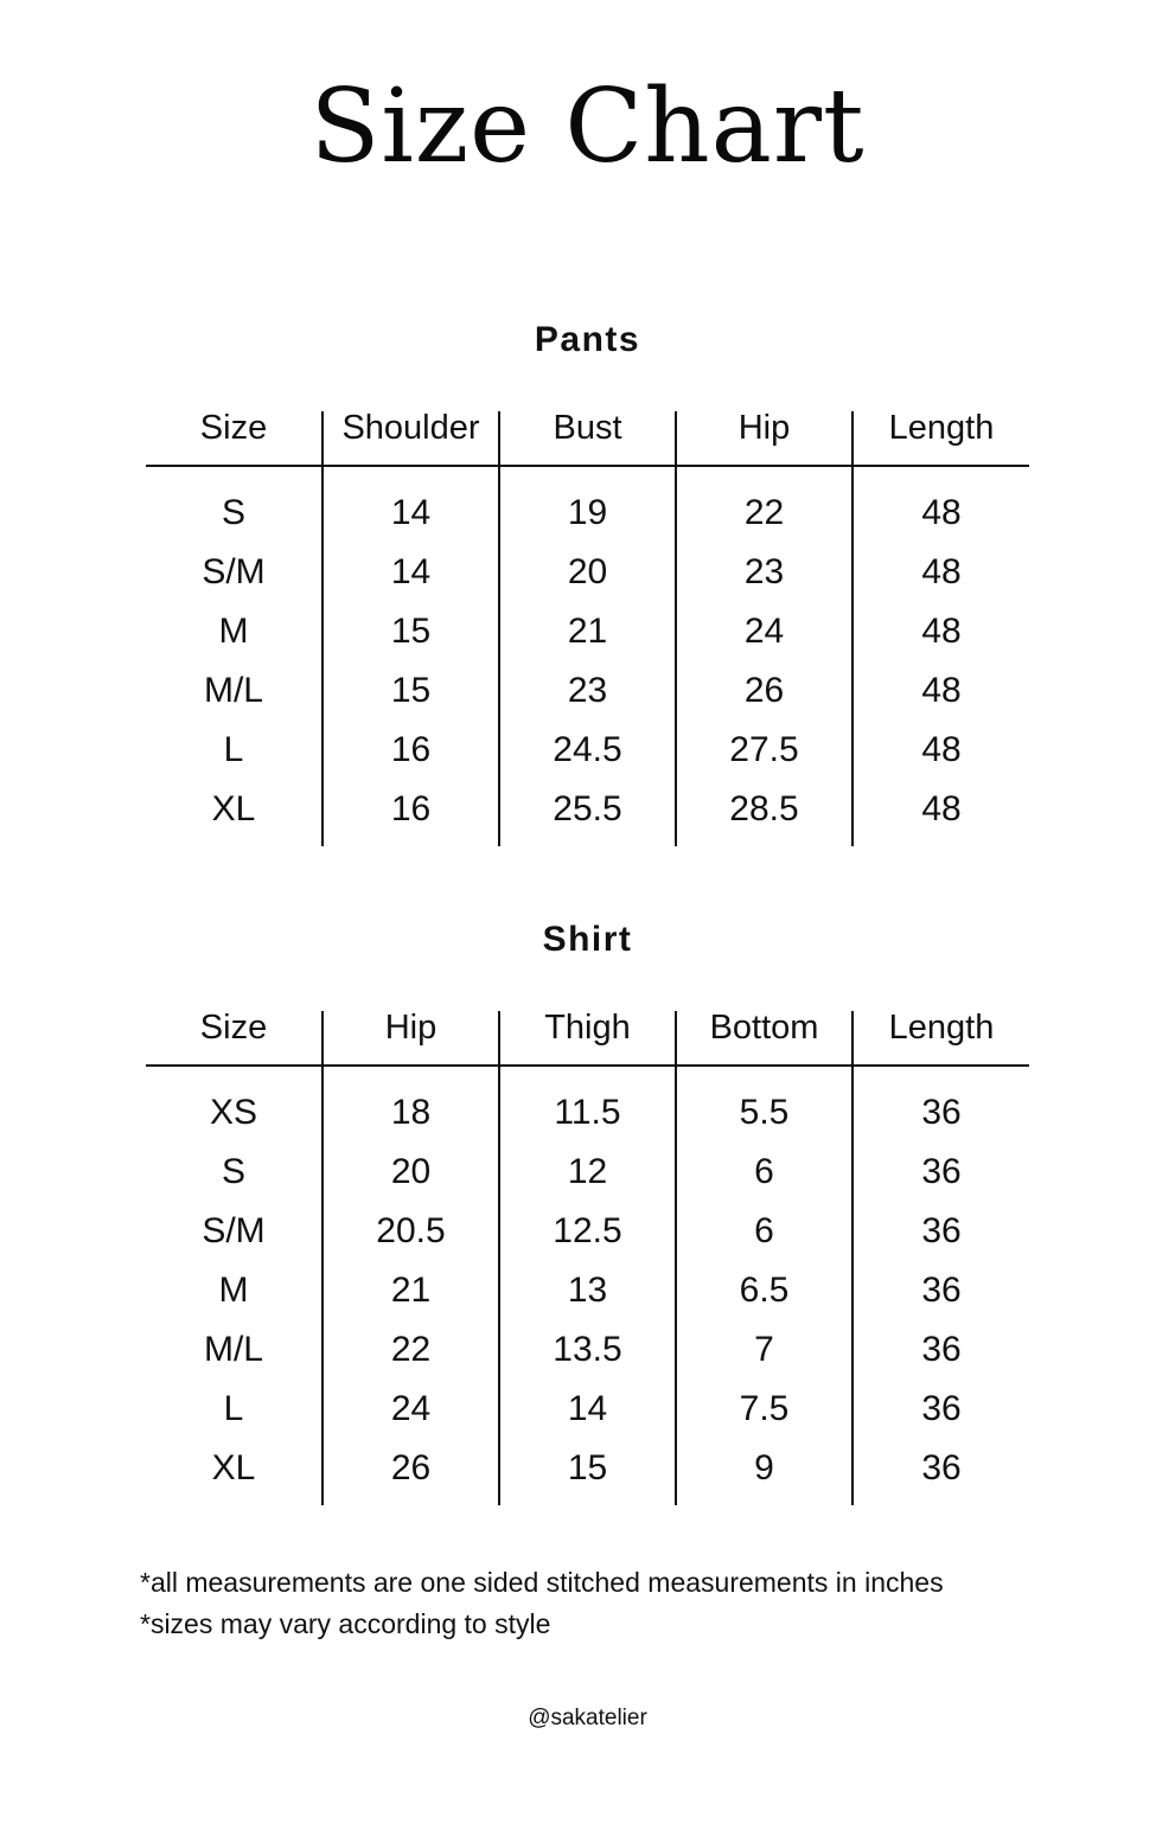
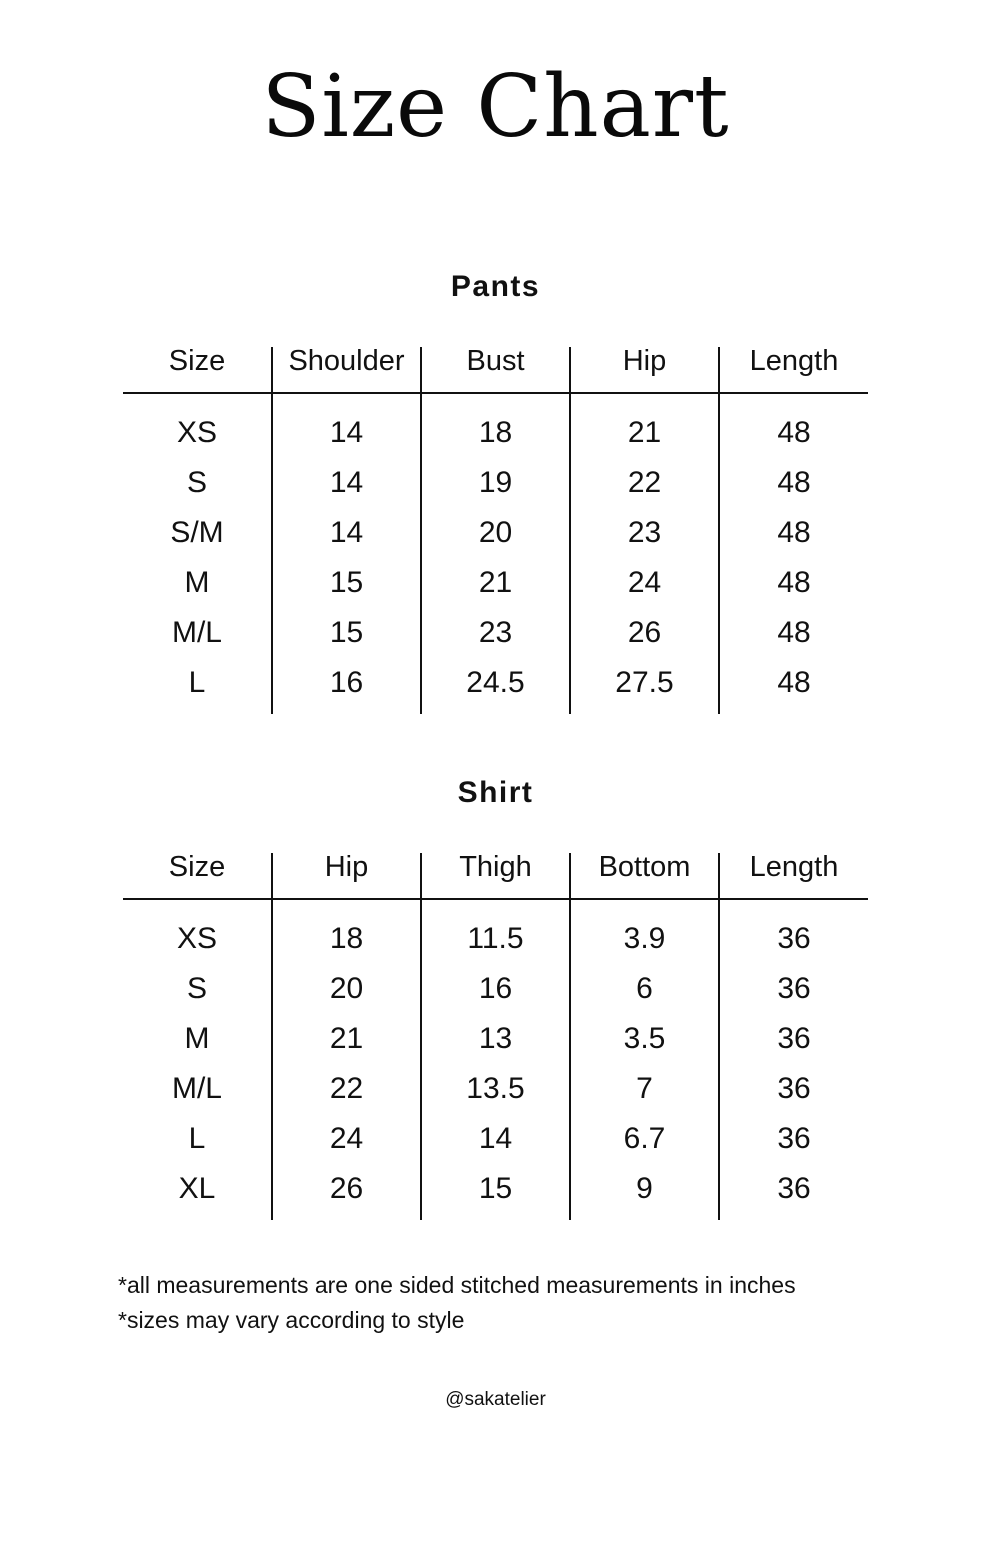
  Size Chart
  Pants
  Size	Shoulder	Bust	Hip	Length
+ XS	14	18	21	48
  S	14	19	22	48
  S/M	14	20	23	48
  M	15	21	24	48
  M/L	15	23	26	48
  L	16	24.5	27.5	48
- XL	16	25.5	28.5	48
  Shirt
  Size	Hip	Thigh	Bottom	Length
- XS	18	11.5	5.5	36
+ XS	18	11.5	3.9	36
- S	20	12	6	36
+ S	20	16	6	36
- S/M	20.5	12.5	6	36
- M	21	13	6.5	36
+ M	21	13	3.5	36
  M/L	22	13.5	7	36
- L	24	14	7.5	36
+ L	24	14	6.7	36
  XL	26	15	9	36
  *all measurements are one sided stitched measurements in inches
  *sizes may vary according to style
  @sakatelier
